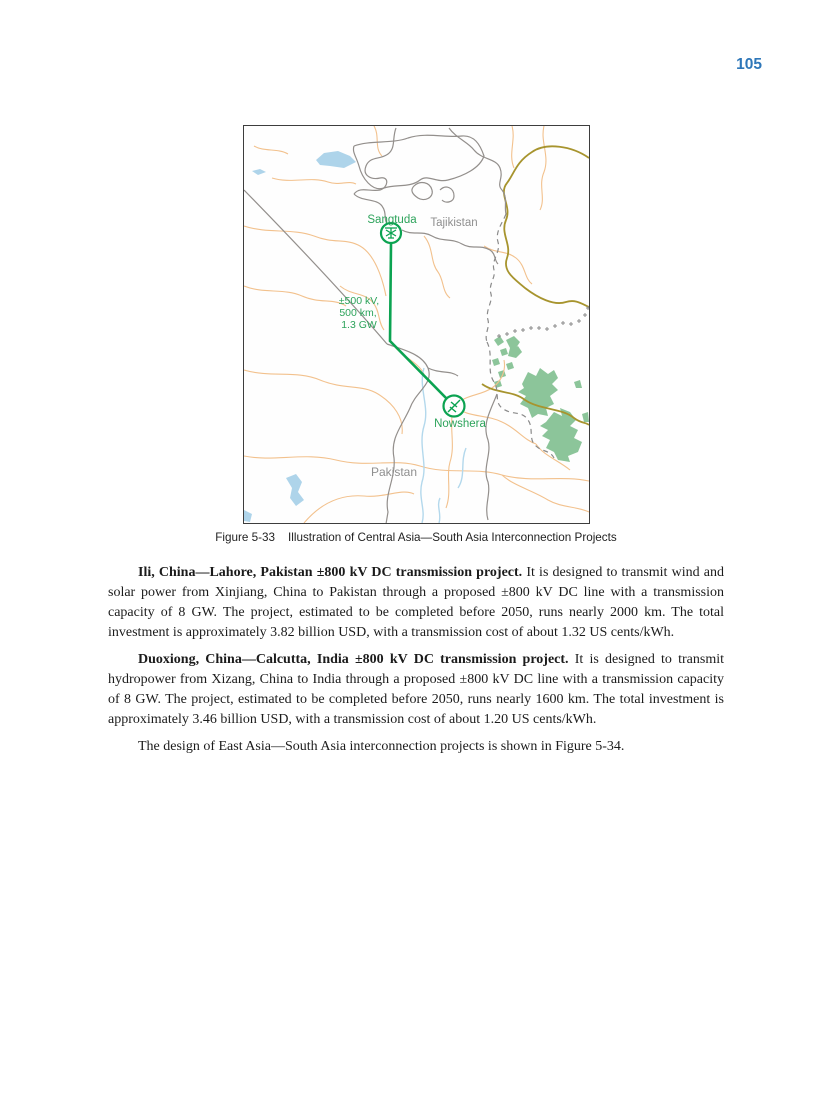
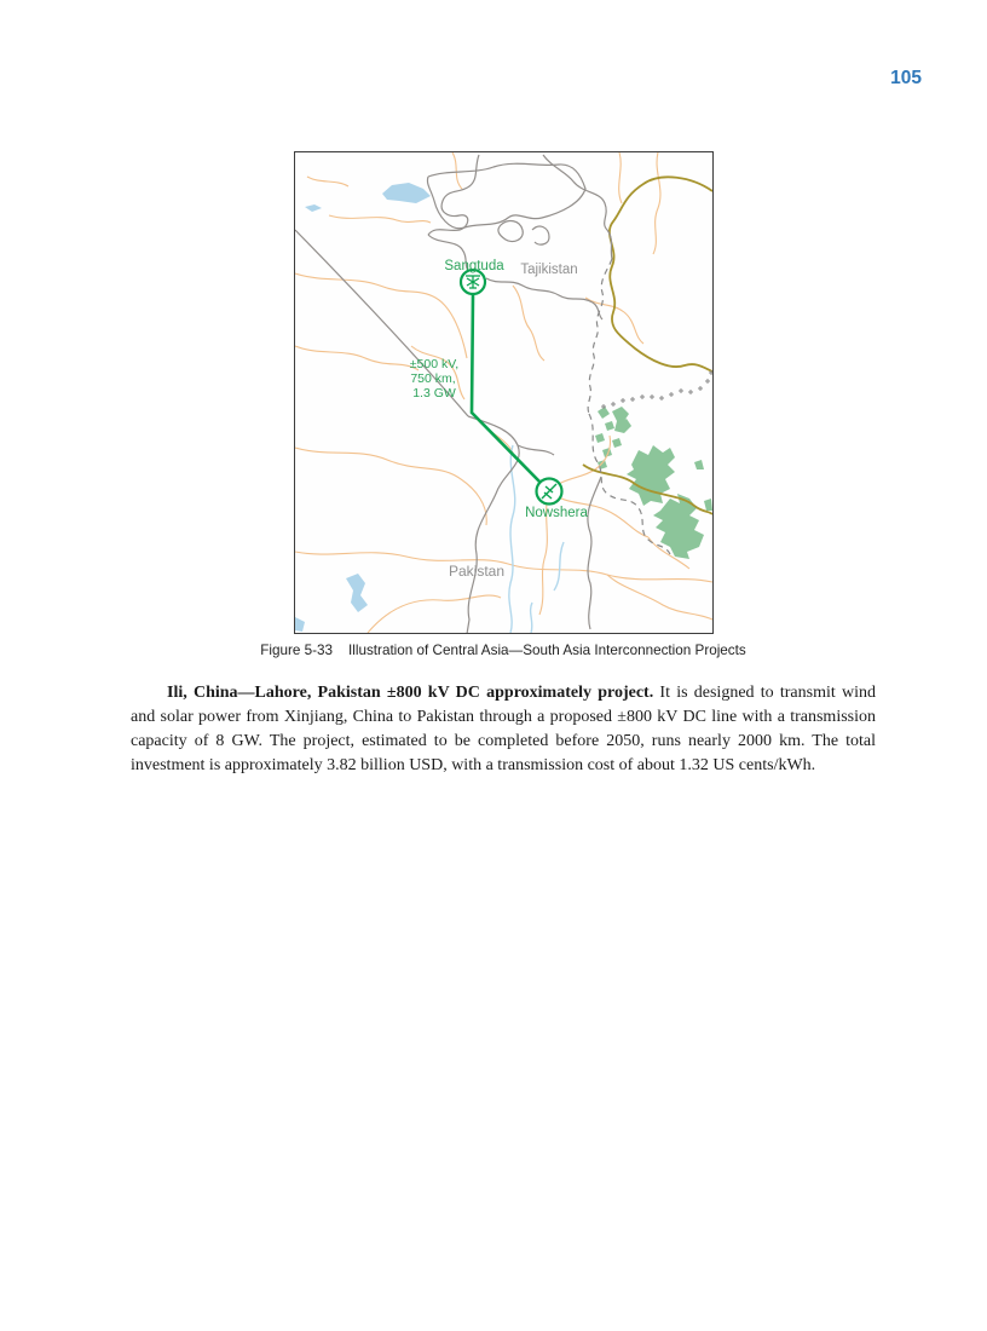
  105
  Sangtuda
  Tajikistan
  ±500 kV,
- 500 km,
+ 750 km,
  1.3 GW
  Nowshera
  Pakistan
  Figure 5-33
  Illustration of Central Asia—South Asia Interconnection Projects
- Ili, China—Lahore, Pakistan ±800 kV DC transmission project. It is designed to transmit wind and solar power from Xinjiang, China to Pakistan through a proposed ±800 kV DC line with a transmission capacity of 8 GW. The project, estimated to be completed before 2050, runs nearly 2000 km. The total investment is approximately 3.82 billion USD, with a transmission cost of about 1.32 US cents/kWh.
+ Ili, China—Lahore, Pakistan ±800 kV DC approximately project. It is designed to transmit wind and solar power from Xinjiang, China to Pakistan through a proposed ±800 kV DC line with a transmission capacity of 8 GW. The project, estimated to be completed before 2050, runs nearly 2000 km. The total investment is approximately 3.82 billion USD, with a transmission cost of about 1.32 US cents/kWh.
- Duoxiong, China—Calcutta, India ±800 kV DC transmission project. It is designed to transmit hydropower from Xizang, China to India through a proposed ±800 kV DC line with a transmission capacity of 8 GW. The project, estimated to be completed before 2050, runs nearly 1600 km. The total investment is approximately 3.46 billion USD, with a transmission cost of about 1.20 US cents/kWh.
- The design of East Asia—South Asia interconnection projects is shown in Figure 5-34.
